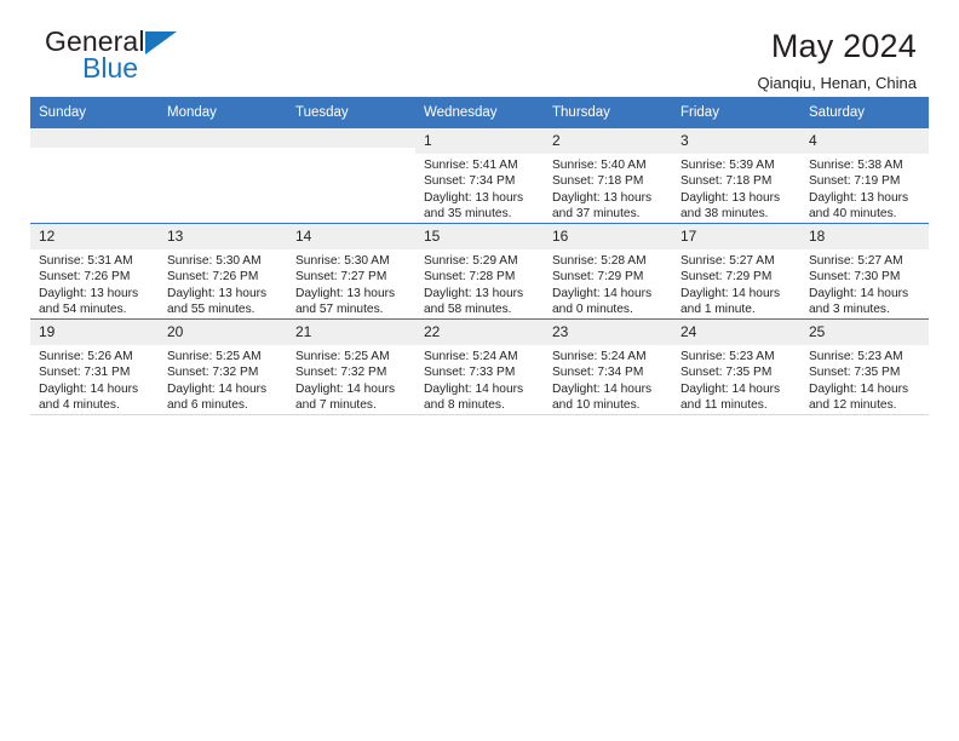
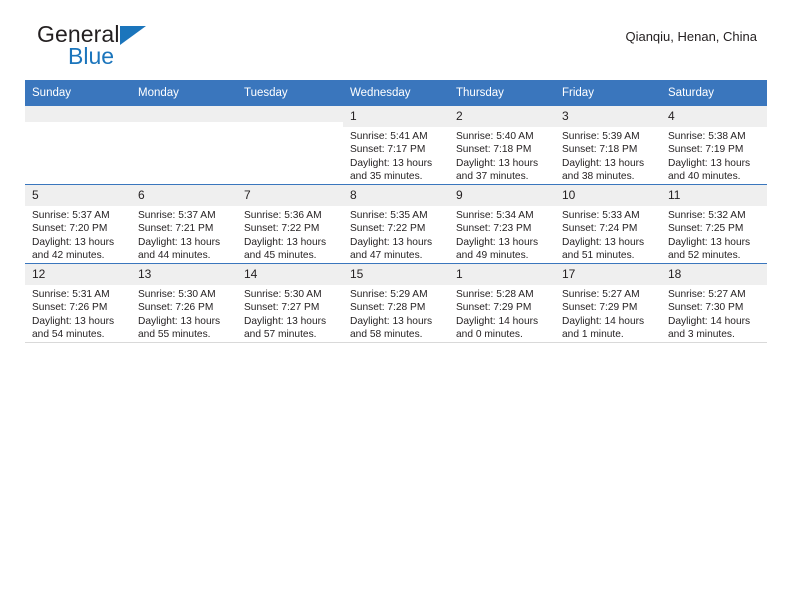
  General
  Blue
- May 2024
  Qianqiu, Henan, China
  Sunday	Monday	Tuesday	Wednesday	Thursday	Friday	Saturday
- 			1 Sunrise: 5:41 AM Sunset: 7:34 PM Daylight: 13 hours and 35 minutes.	2 Sunrise: 5:40 AM Sunset: 7:18 PM Daylight: 13 hours and 37 minutes.	3 Sunrise: 5:39 AM Sunset: 7:18 PM Daylight: 13 hours and 38 minutes.	4 Sunrise: 5:38 AM Sunset: 7:19 PM Daylight: 13 hours and 40 minutes.
+ 			1 Sunrise: 5:41 AM Sunset: 7:17 PM Daylight: 13 hours and 35 minutes.	2 Sunrise: 5:40 AM Sunset: 7:18 PM Daylight: 13 hours and 37 minutes.	3 Sunrise: 5:39 AM Sunset: 7:18 PM Daylight: 13 hours and 38 minutes.	4 Sunrise: 5:38 AM Sunset: 7:19 PM Daylight: 13 hours and 40 minutes.
+ 5 Sunrise: 5:37 AM Sunset: 7:20 PM Daylight: 13 hours and 42 minutes.	6 Sunrise: 5:37 AM Sunset: 7:21 PM Daylight: 13 hours and 44 minutes.	7 Sunrise: 5:36 AM Sunset: 7:22 PM Daylight: 13 hours and 45 minutes.	8 Sunrise: 5:35 AM Sunset: 7:22 PM Daylight: 13 hours and 47 minutes.	9 Sunrise: 5:34 AM Sunset: 7:23 PM Daylight: 13 hours and 49 minutes.	10 Sunrise: 5:33 AM Sunset: 7:24 PM Daylight: 13 hours and 51 minutes.	11 Sunrise: 5:32 AM Sunset: 7:25 PM Daylight: 13 hours and 52 minutes.
- 12 Sunrise: 5:31 AM Sunset: 7:26 PM Daylight: 13 hours and 54 minutes.	13 Sunrise: 5:30 AM Sunset: 7:26 PM Daylight: 13 hours and 55 minutes.	14 Sunrise: 5:30 AM Sunset: 7:27 PM Daylight: 13 hours and 57 minutes.	15 Sunrise: 5:29 AM Sunset: 7:28 PM Daylight: 13 hours and 58 minutes.	16 Sunrise: 5:28 AM Sunset: 7:29 PM Daylight: 14 hours and 0 minutes.	17 Sunrise: 5:27 AM Sunset: 7:29 PM Daylight: 14 hours and 1 minute.	18 Sunrise: 5:27 AM Sunset: 7:30 PM Daylight: 14 hours and 3 minutes.
+ 12 Sunrise: 5:31 AM Sunset: 7:26 PM Daylight: 13 hours and 54 minutes.	13 Sunrise: 5:30 AM Sunset: 7:26 PM Daylight: 13 hours and 55 minutes.	14 Sunrise: 5:30 AM Sunset: 7:27 PM Daylight: 13 hours and 57 minutes.	15 Sunrise: 5:29 AM Sunset: 7:28 PM Daylight: 13 hours and 58 minutes.	1 Sunrise: 5:28 AM Sunset: 7:29 PM Daylight: 14 hours and 0 minutes.	17 Sunrise: 5:27 AM Sunset: 7:29 PM Daylight: 14 hours and 1 minute.	18 Sunrise: 5:27 AM Sunset: 7:30 PM Daylight: 14 hours and 3 minutes.
- 19 Sunrise: 5:26 AM Sunset: 7:31 PM Daylight: 14 hours and 4 minutes.	20 Sunrise: 5:25 AM Sunset: 7:32 PM Daylight: 14 hours and 6 minutes.	21 Sunrise: 5:25 AM Sunset: 7:32 PM Daylight: 14 hours and 7 minutes.	22 Sunrise: 5:24 AM Sunset: 7:33 PM Daylight: 14 hours and 8 minutes.	23 Sunrise: 5:24 AM Sunset: 7:34 PM Daylight: 14 hours and 10 minutes.	24 Sunrise: 5:23 AM Sunset: 7:35 PM Daylight: 14 hours and 11 minutes.	25 Sunrise: 5:23 AM Sunset: 7:35 PM Daylight: 14 hours and 12 minutes.
